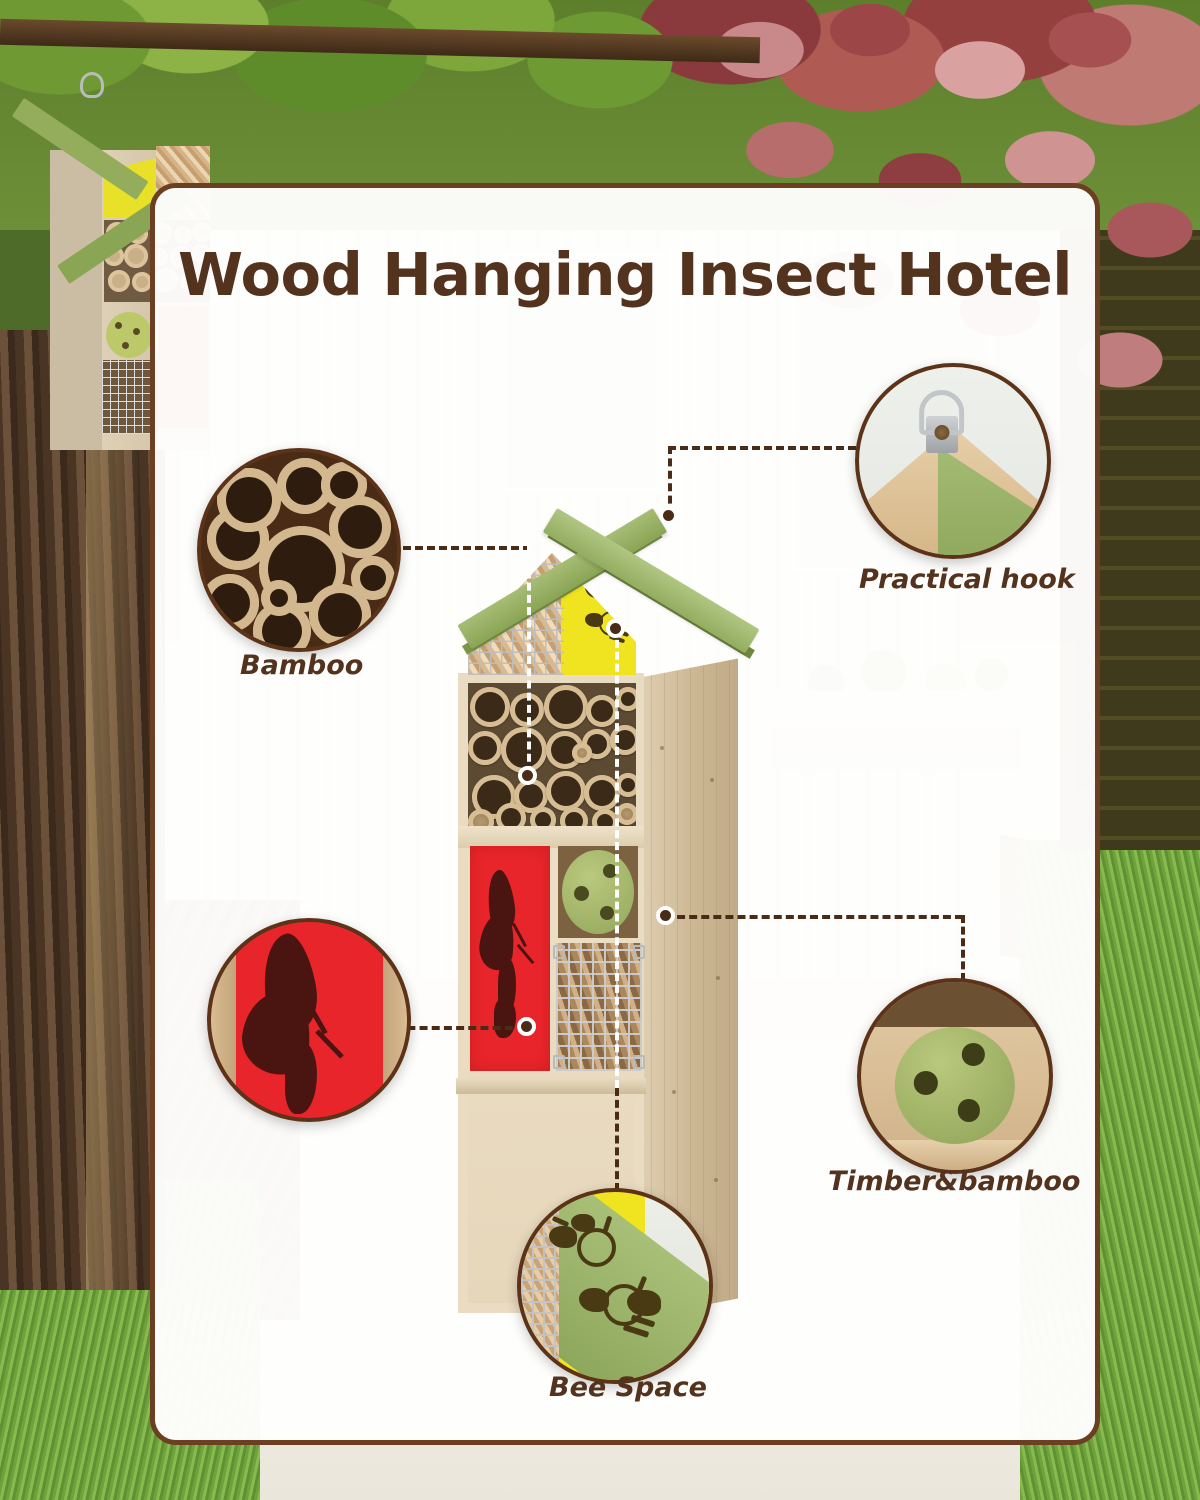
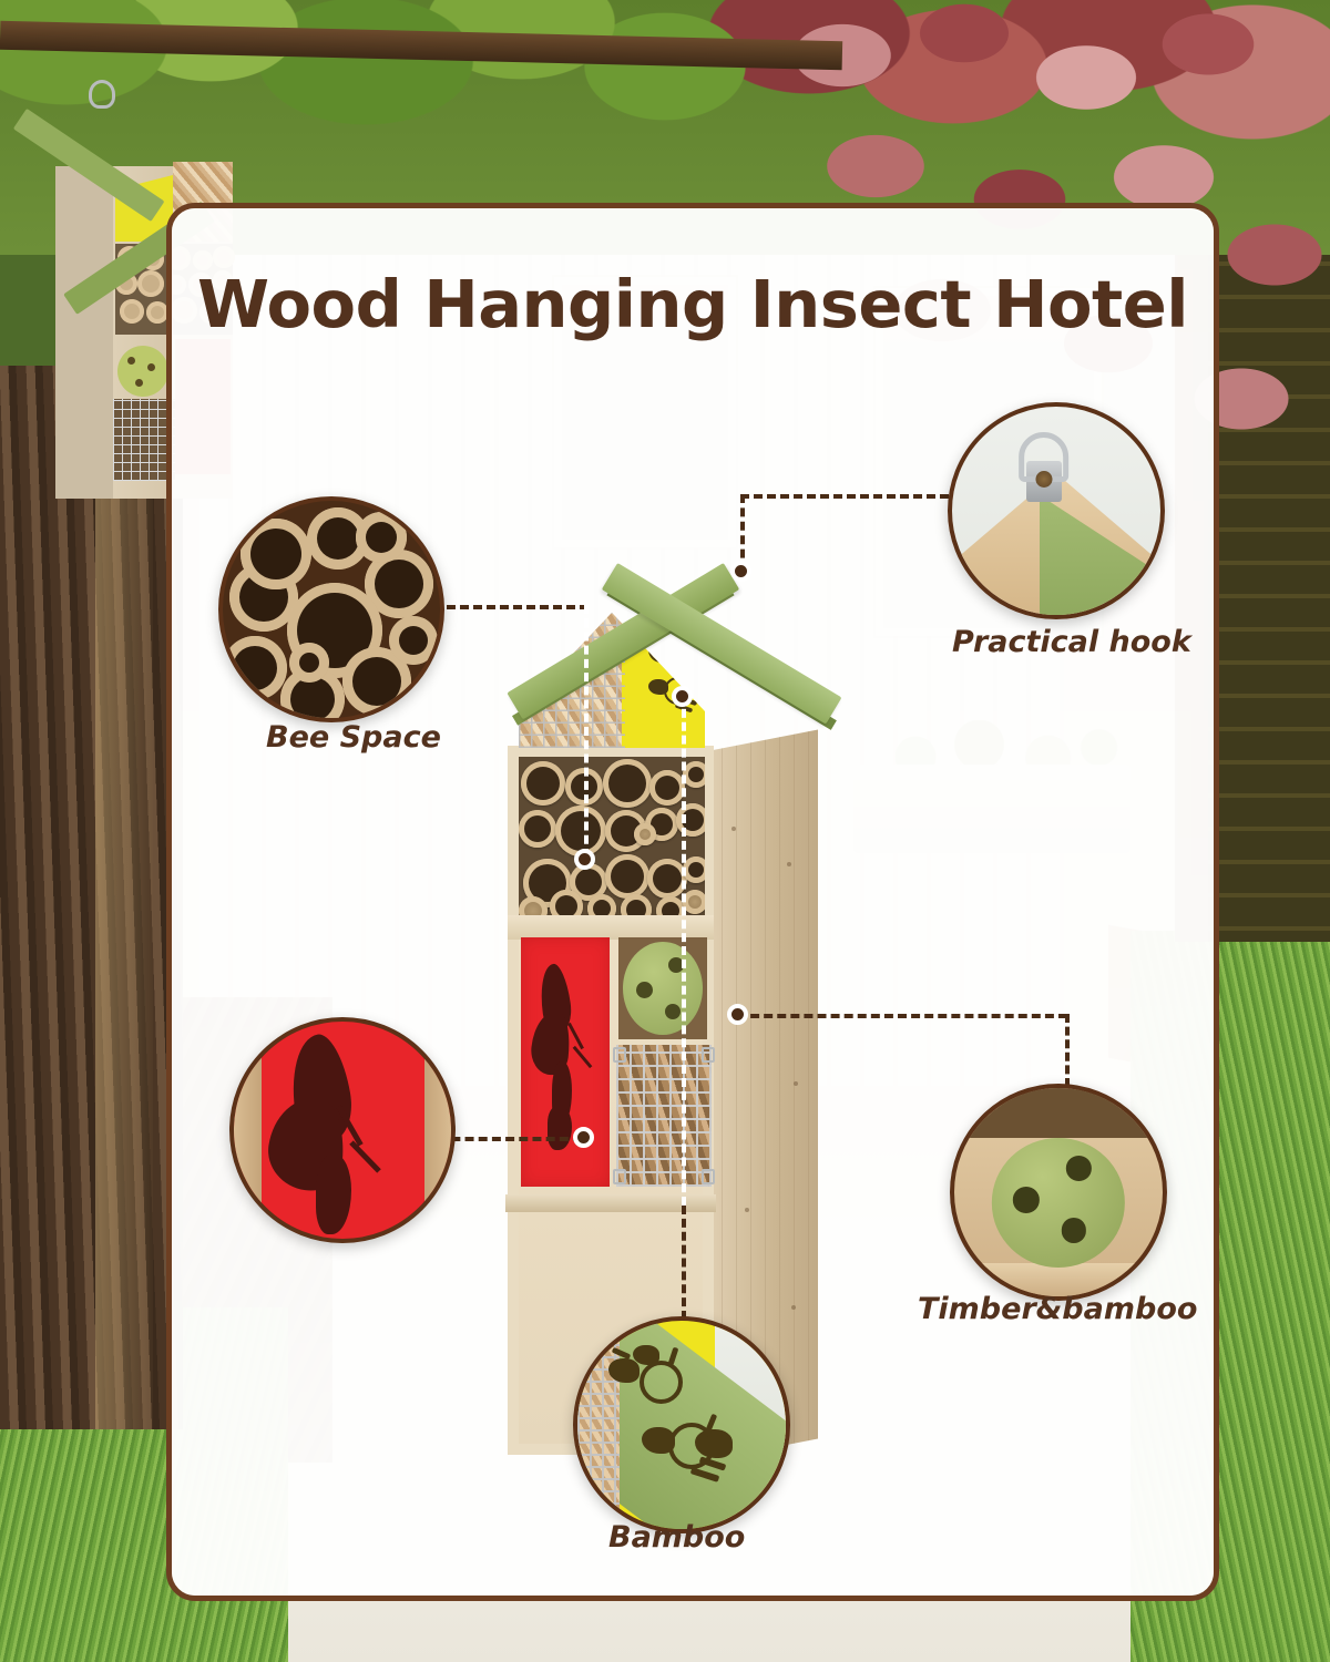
  Wood Hanging Insect Hotel
- Bamboo
+ Bee Space
  Practical hook
  Timber&bamboo
- Bee Space
+ Bamboo
